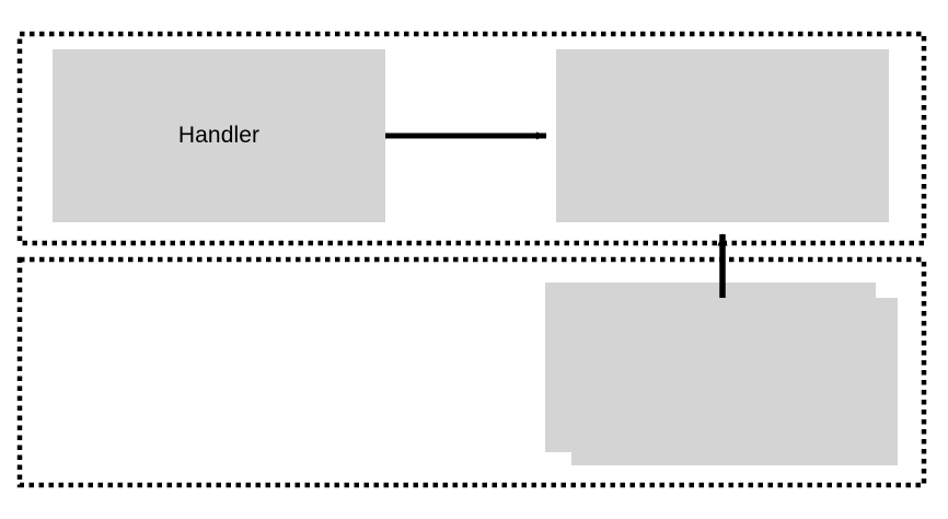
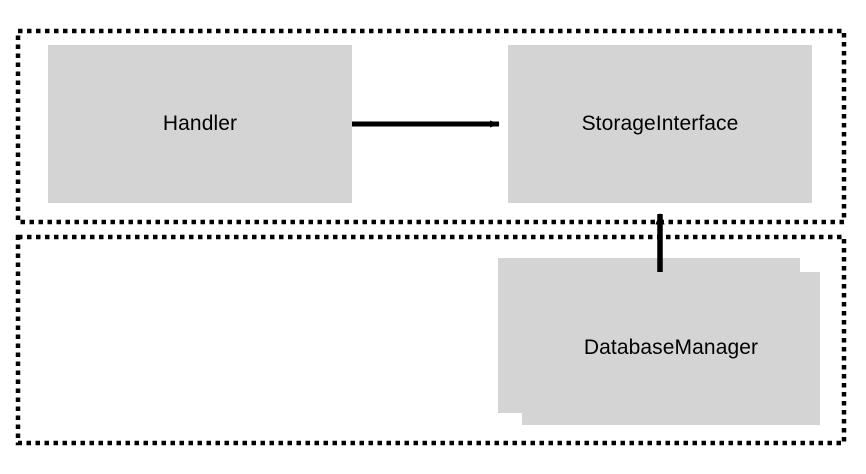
  Handler
+ StorageInterface
+ DatabaseManager
